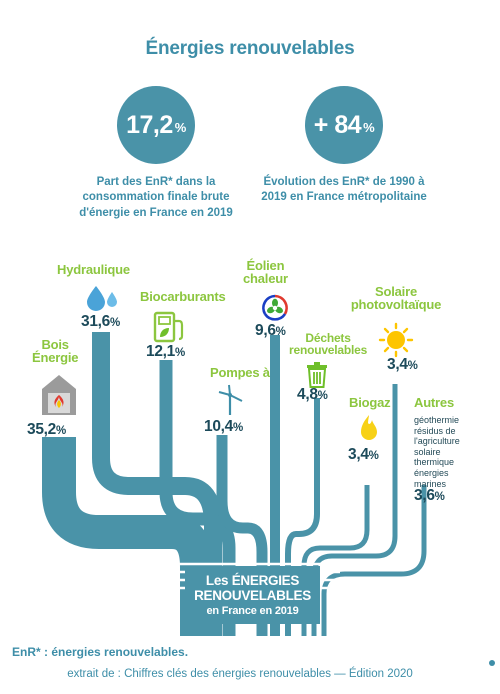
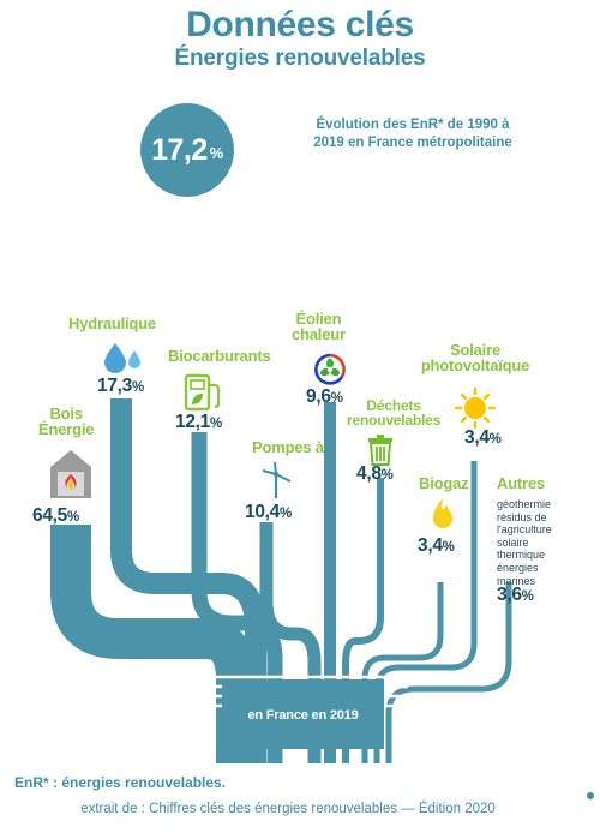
+ Données clés
  Énergies renouvelables
  17,2 %
- Part des EnR* dans la consommation finale brute d'énergie en France en 2019
- + 84 %
  Évolution des EnR* de 1990 à 2019 en France métropolitaine
  Bois
  Énergie
- 35,2%
+ 64,5%
  Hydraulique
- 31,6%
+ 17,3%
  Biocarburants
  12,1%
  Pompes à
  10,4%
  Éolien
  chaleur
  9,6%
  Déchets
  renouvelables
  4,8%
  Biogaz
  3,4%
  Solaire
  photovoltaïque
  3,4%
  Autres
  géothermie
  résidus de
  l'agriculture
  solaire
  thermique
  énergies
  marines
  3,6%
- Les ÉNERGIES
- RENOUVELABLES
  en France en 2019
  EnR* : énergies renouvelables.
  extrait de : Chiffres clés des énergies renouvelables — Édition 2020
